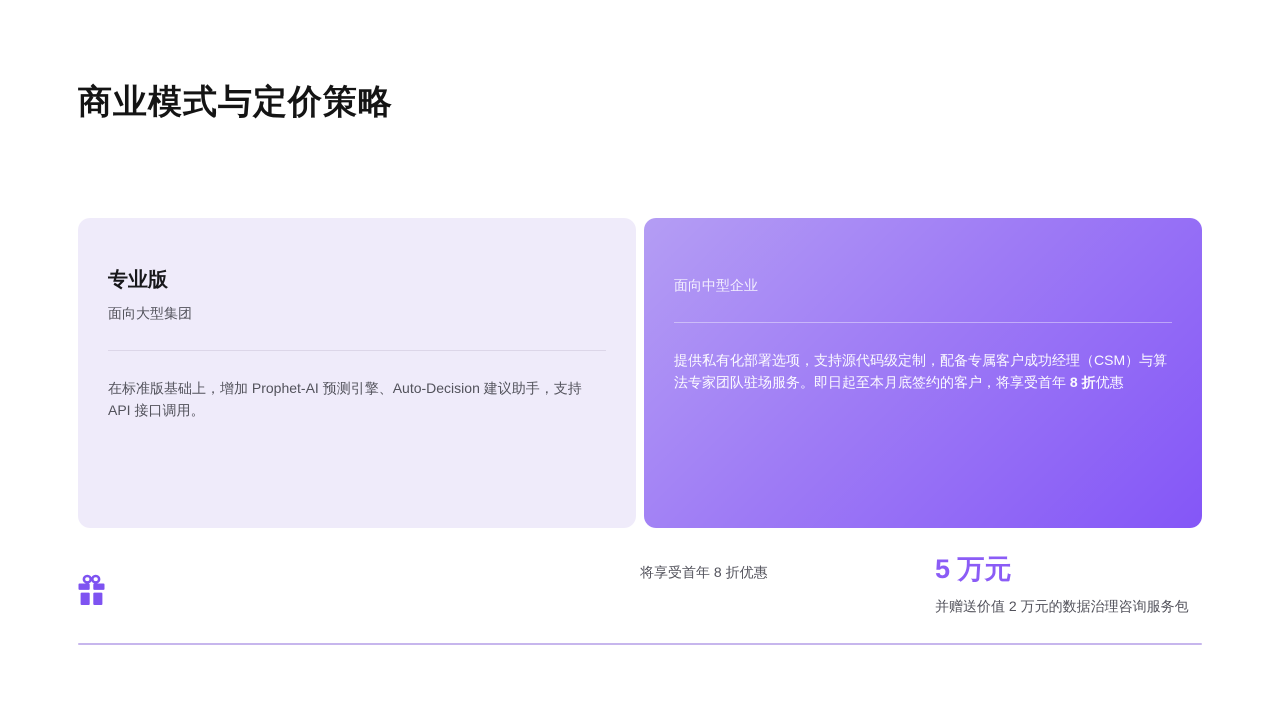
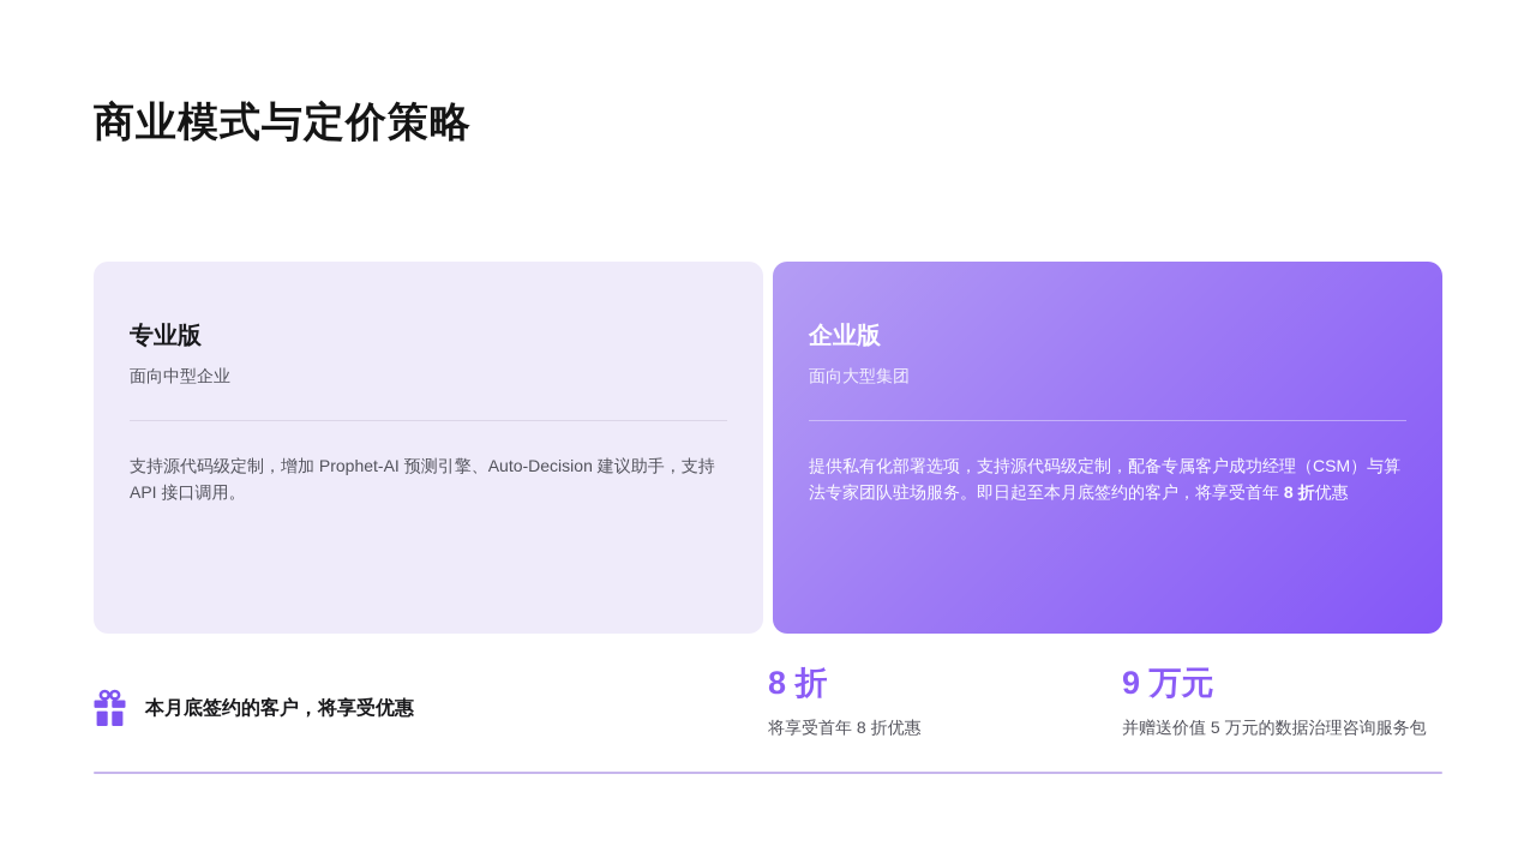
  商业模式与定价策略
  专业版
- 面向大型集团
+ 面向中型企业
- 在标准版基础上，增加 Prophet-AI 预测引擎、Auto-Decision 建议助手，支持 API 接口调用。
+ 支持源代码级定制，增加 Prophet-AI 预测引擎、Auto-Decision 建议助手，支持 API 接口调用。
+ 企业版
- 面向中型企业
+ 面向大型集团
  提供私有化部署选项，支持源代码级定制，配备专属客户成功经理（CSM）与算法专家团队驻场服务。即日起至本月底签约的客户，将享受首年 8 折优惠
+ 本月底签约的客户，将享受优惠
+ 8 折
  将享受首年 8 折优惠
- 5 万元
+ 9 万元
- 并赠送价值 2 万元的数据治理咨询服务包
+ 并赠送价值 5 万元的数据治理咨询服务包
